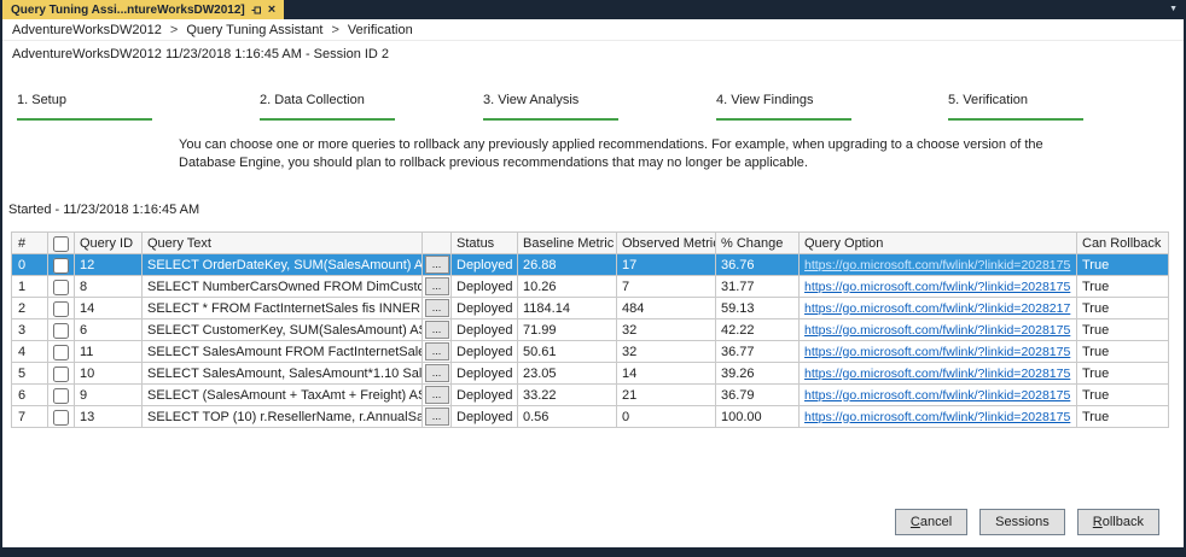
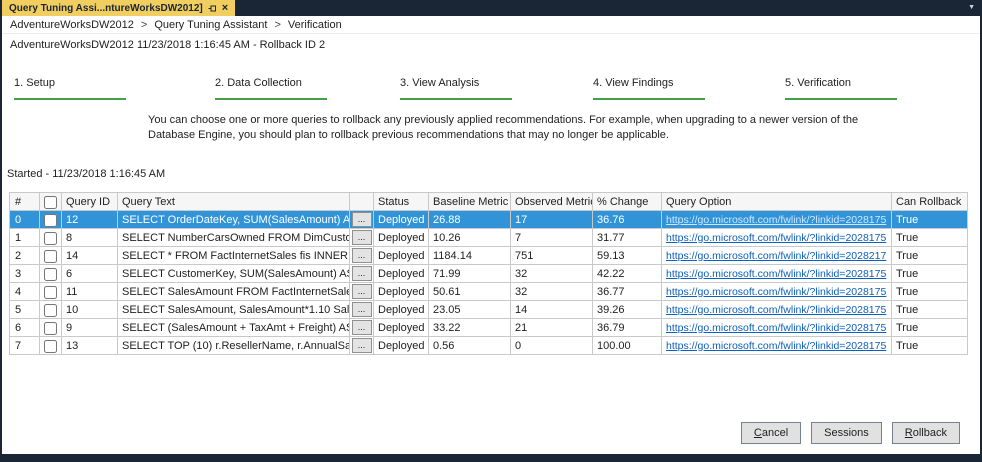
  Query Tuning Assi...ntureWorksDW2012]
  ×
  AdventureWorksDW2012
  >
  Query Tuning Assistant
  >
  Verification
- AdventureWorksDW2012 11/23/2018 1:16:45 AM - Session ID 2
+ AdventureWorksDW2012 11/23/2018 1:16:45 AM - Rollback ID 2
  1. Setup
  2. Data Collection
  3. View Analysis
  4. View Findings
  5. Verification
- You can choose one or more queries to rollback any previously applied recommendations. For example, when upgrading to a choose version of the Database Engine, you should plan to rollback previous recommendations that may no longer be applicable.
+ You can choose one or more queries to rollback any previously applied recommendations. For example, when upgrading to a newer version of the Database Engine, you should plan to rollback previous recommendations that may no longer be applicable.
  Started - 11/23/2018 1:16:45 AM
  #		Query ID	Query Text		Status	Baseline Metric	Observed Metri	% Change	Query Option	Can Rollback
  0		12	SELECT OrderDateKey, SUM(SalesAmount) A	...	Deployed	26.88	17	36.76	https://go.microsoft.com/fwlink/?linkid=2028175	True
  1		8	SELECT NumberCarsOwned FROM DimCusto	...	Deployed	10.26	7	31.77	https://go.microsoft.com/fwlink/?linkid=2028175	True
- 2		14	SELECT * FROM FactInternetSales fis INNER	...	Deployed	1184.14	484	59.13	https://go.microsoft.com/fwlink/?linkid=2028217	True
+ 2		14	SELECT * FROM FactInternetSales fis INNER	...	Deployed	1184.14	751	59.13	https://go.microsoft.com/fwlink/?linkid=2028217	True
  3		6	SELECT CustomerKey, SUM(SalesAmount) A	...	Deployed	71.99	32	42.22	https://go.microsoft.com/fwlink/?linkid=2028175	True
  4		11	SELECT SalesAmount FROM FactInternetSale	...	Deployed	50.61	32	36.77	https://go.microsoft.com/fwlink/?linkid=2028175	True
  5		10	SELECT SalesAmount, SalesAmount*1.10 Sal	...	Deployed	23.05	14	39.26	https://go.microsoft.com/fwlink/?linkid=2028175	True
  6		9	SELECT (SalesAmount + TaxAmt + Freight) A	...	Deployed	33.22	21	36.79	https://go.microsoft.com/fwlink/?linkid=2028175	True
  7		13	SELECT TOP (10) r.ResellerName, r.AnnualSa	...	Deployed	0.56	0	100.00	https://go.microsoft.com/fwlink/?linkid=2028175	True
  Cancel
  Sessions
  Rollback
